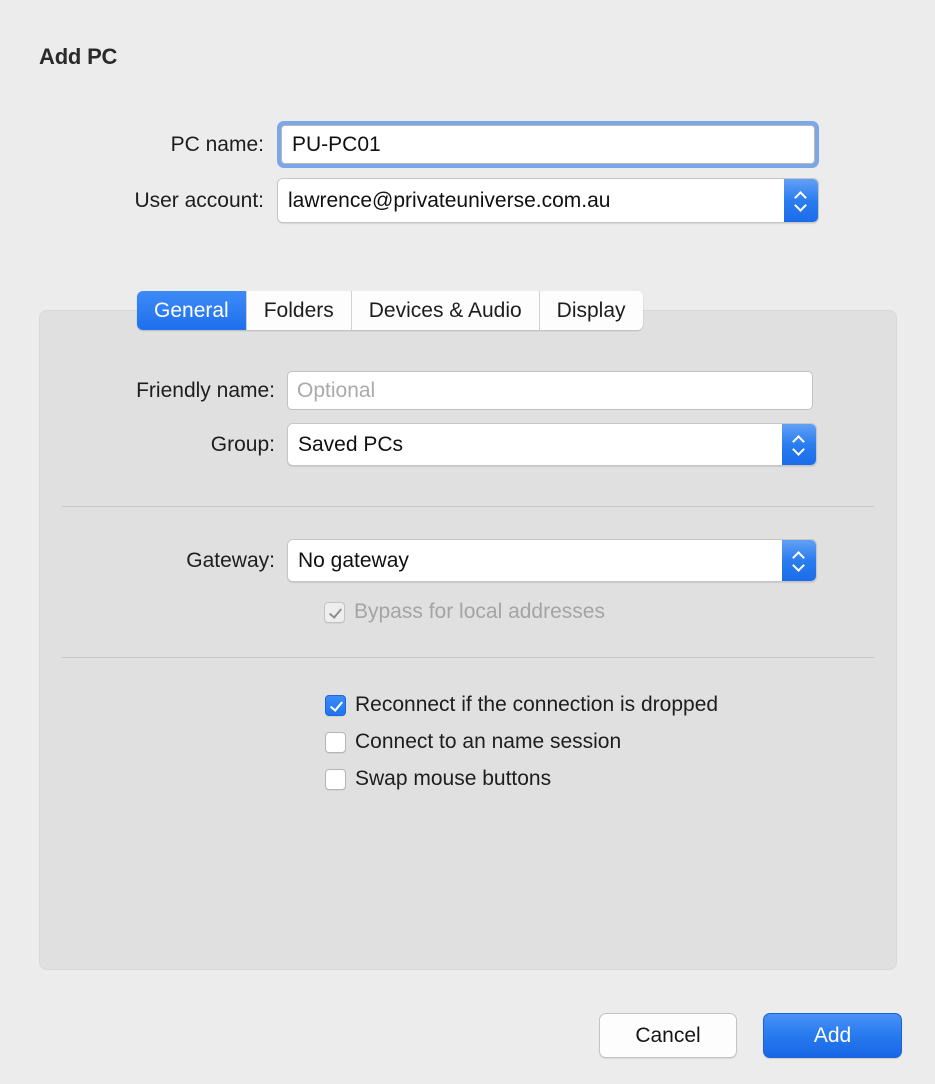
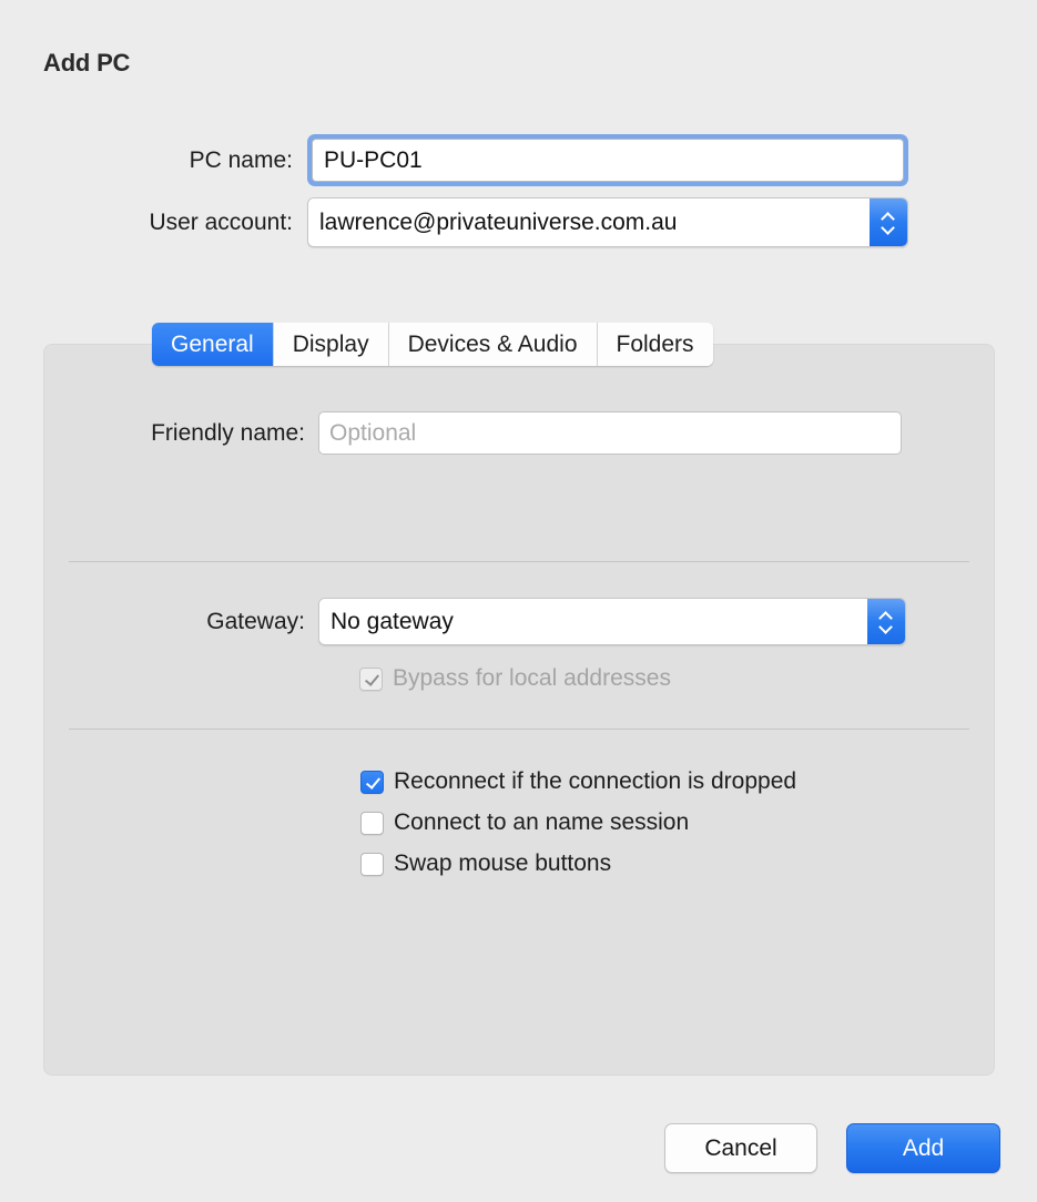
  Add PC
  PC name:
  PU-PC01
  User account:
  lawrence@privateuniverse.com.au
  General
- Folders
+ Display
  Devices & Audio
- Display
+ Folders
  Friendly name:
  Optional
- Group:
- Saved PCs
  Gateway:
  No gateway
  Bypass for local addresses
  Reconnect if the connection is dropped
  Connect to an name session
  Swap mouse buttons
  Cancel
  Add
